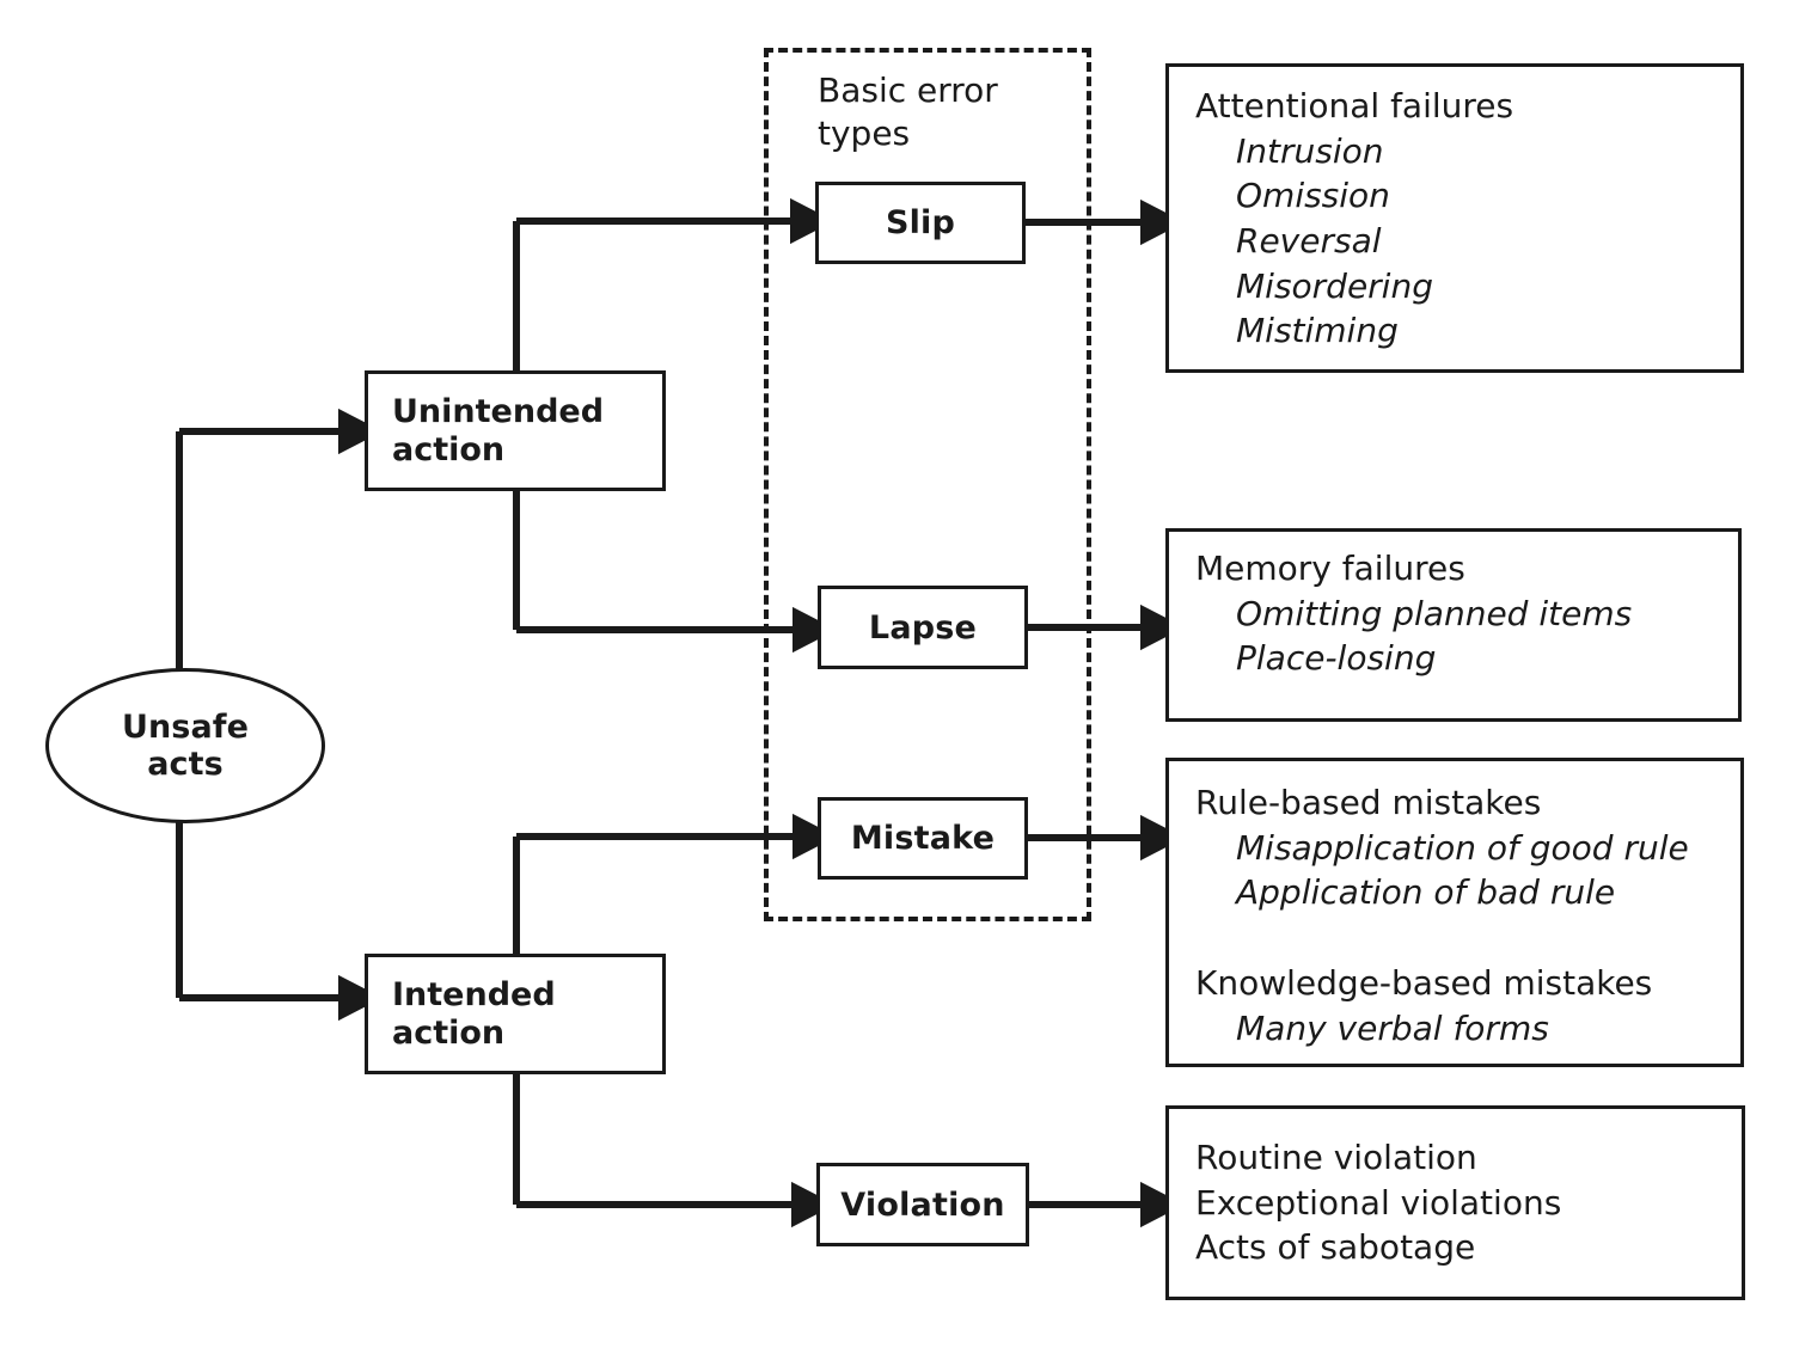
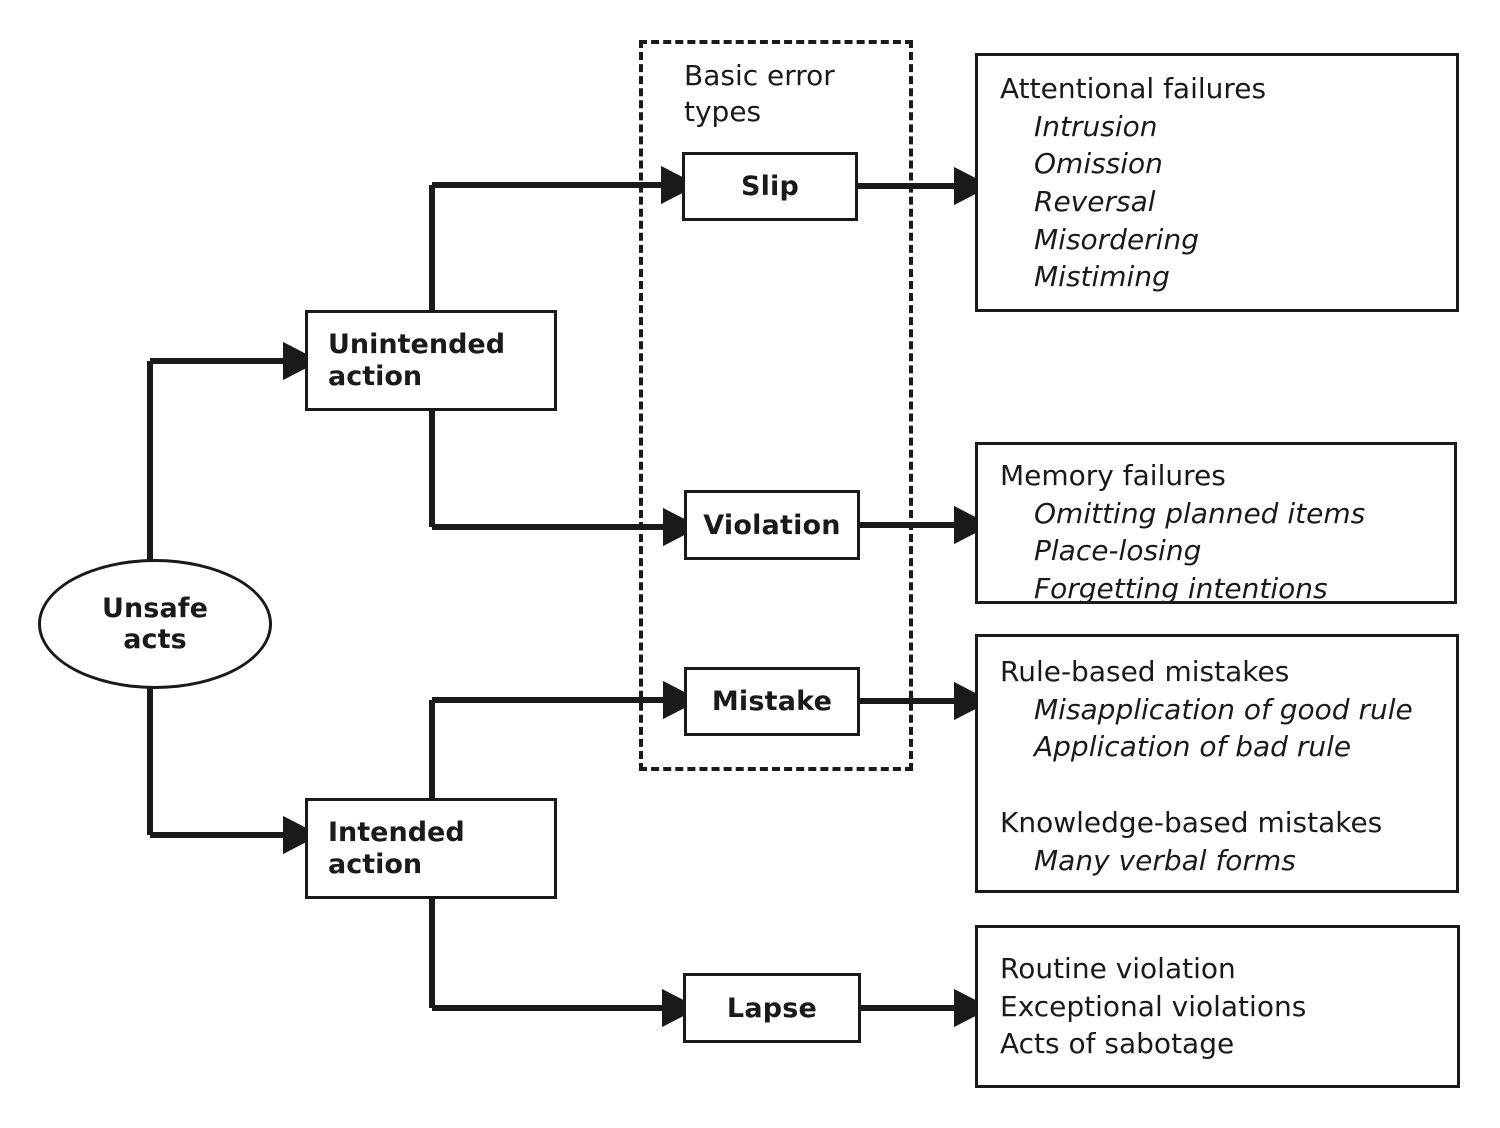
  Basic error
  types
  Unsafe
  acts
  Unintended
  action
  Intended
  action
  Slip
- Lapse
+ Violation
  Mistake
- Violation
+ Lapse
  Attentional failures
  Intrusion
  Omission
  Reversal
  Misordering
  Mistiming
  Memory failures
  Omitting planned items
  Place-losing
+ Forgetting intentions
  Rule-based mistakes
  Misapplication of good rule
  Application of bad rule
  Knowledge-based mistakes
  Many verbal forms
  Routine violation
  Exceptional violations
  Acts of sabotage
